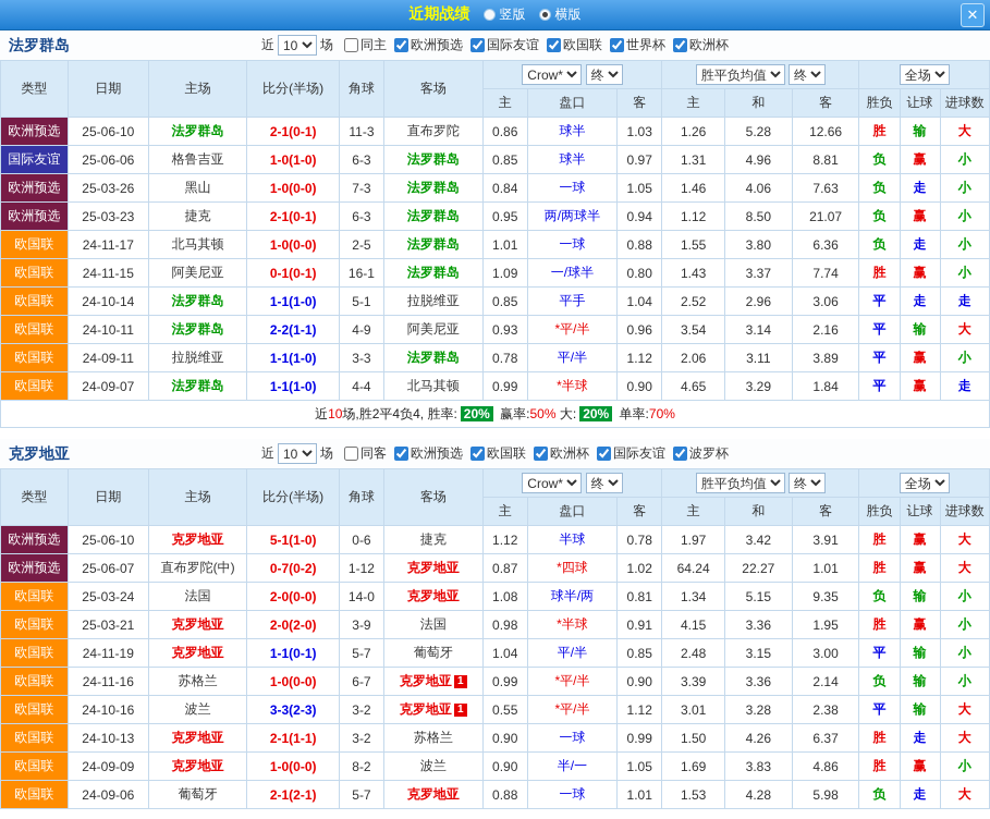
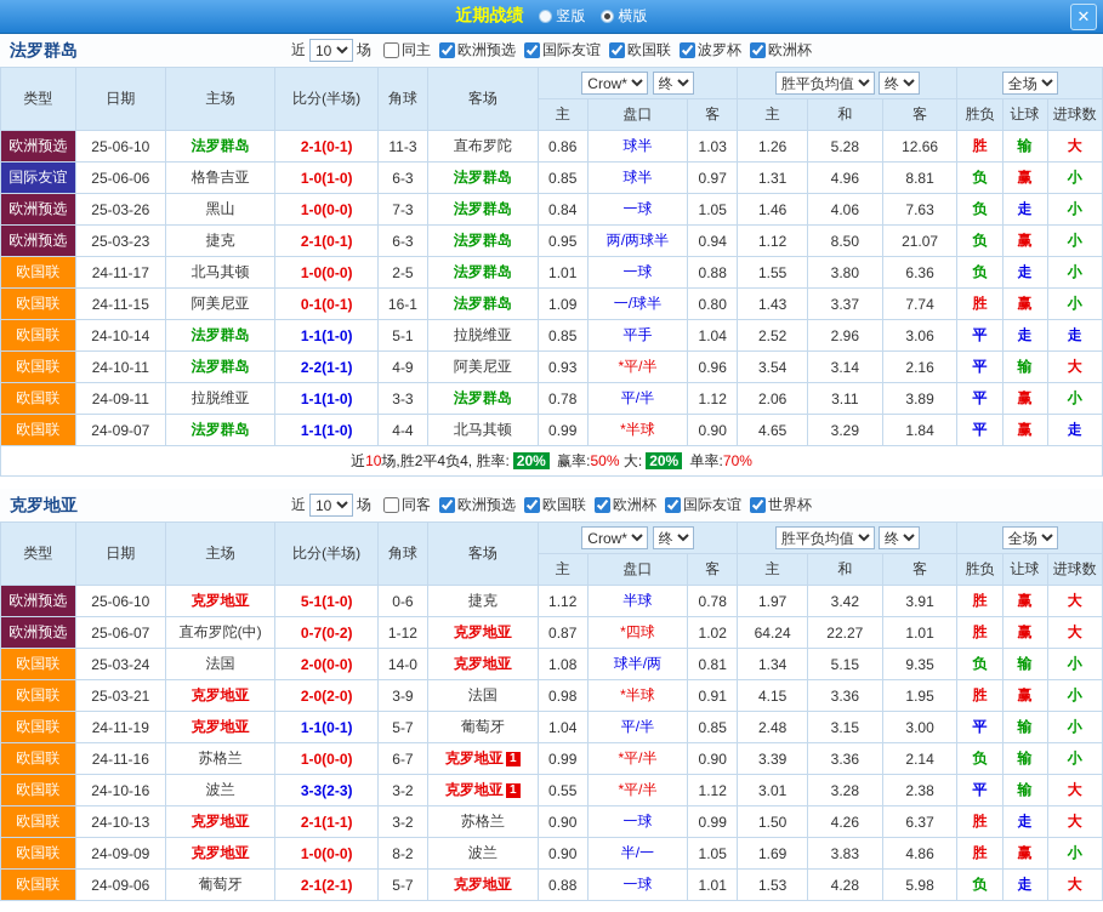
  近期战绩
  竖版
  横版
  ✕
  法罗群岛
  近
  10
  场
  同主
  欧洲预选
  国际友谊
  欧国联
- 世界杯
+ 波罗杯
  欧洲杯
  类型	日期	主场	比分(半场)	角球	客场	Crow* 终	胜平负均值 终	全场
  主	盘口	客	主	和	客	胜负	让球	进球数
  欧洲预选	25-06-10	法罗群岛	2-1(0-1)	11-3	直布罗陀	0.86	球半	1.03	1.26	5.28	12.66	胜	输	大
  国际友谊	25-06-06	格鲁吉亚	1-0(1-0)	6-3	法罗群岛	0.85	球半	0.97	1.31	4.96	8.81	负	赢	小
  欧洲预选	25-03-26	黑山	1-0(0-0)	7-3	法罗群岛	0.84	一球	1.05	1.46	4.06	7.63	负	走	小
  欧洲预选	25-03-23	捷克	2-1(0-1)	6-3	法罗群岛	0.95	两/两球半	0.94	1.12	8.50	21.07	负	赢	小
  欧国联	24-11-17	北马其顿	1-0(0-0)	2-5	法罗群岛	1.01	一球	0.88	1.55	3.80	6.36	负	走	小
  欧国联	24-11-15	阿美尼亚	0-1(0-1)	16-1	法罗群岛	1.09	一/球半	0.80	1.43	3.37	7.74	胜	赢	小
  欧国联	24-10-14	法罗群岛	1-1(1-0)	5-1	拉脱维亚	0.85	平手	1.04	2.52	2.96	3.06	平	走	走
  欧国联	24-10-11	法罗群岛	2-2(1-1)	4-9	阿美尼亚	0.93	*平/半	0.96	3.54	3.14	2.16	平	输	大
  欧国联	24-09-11	拉脱维亚	1-1(1-0)	3-3	法罗群岛	0.78	平/半	1.12	2.06	3.11	3.89	平	赢	小
  欧国联	24-09-07	法罗群岛	1-1(1-0)	4-4	北马其顿	0.99	*半球	0.90	4.65	3.29	1.84	平	赢	走
  近10场,胜2平4负4, 胜率: 20% 赢率:50% 大: 20% 单率:70%
  克罗地亚
  近
  10
  场
  同客
  欧洲预选
  欧国联
  欧洲杯
  国际友谊
- 波罗杯
+ 世界杯
  类型	日期	主场	比分(半场)	角球	客场	Crow* 终	胜平负均值 终	全场
  主	盘口	客	主	和	客	胜负	让球	进球数
  欧洲预选	25-06-10	克罗地亚	5-1(1-0)	0-6	捷克	1.12	半球	0.78	1.97	3.42	3.91	胜	赢	大
  欧洲预选	25-06-07	直布罗陀(中)	0-7(0-2)	1-12	克罗地亚	0.87	*四球	1.02	64.24	22.27	1.01	胜	赢	大
  欧国联	25-03-24	法国	2-0(0-0)	14-0	克罗地亚	1.08	球半/两	0.81	1.34	5.15	9.35	负	输	小
  欧国联	25-03-21	克罗地亚	2-0(2-0)	3-9	法国	0.98	*半球	0.91	4.15	3.36	1.95	胜	赢	小
  欧国联	24-11-19	克罗地亚	1-1(0-1)	5-7	葡萄牙	1.04	平/半	0.85	2.48	3.15	3.00	平	输	小
  欧国联	24-11-16	苏格兰	1-0(0-0)	6-7	克罗地亚 1	0.99	*平/半	0.90	3.39	3.36	2.14	负	输	小
  欧国联	24-10-16	波兰	3-3(2-3)	3-2	克罗地亚 1	0.55	*平/半	1.12	3.01	3.28	2.38	平	输	大
  欧国联	24-10-13	克罗地亚	2-1(1-1)	3-2	苏格兰	0.90	一球	0.99	1.50	4.26	6.37	胜	走	大
  欧国联	24-09-09	克罗地亚	1-0(0-0)	8-2	波兰	0.90	半/一	1.05	1.69	3.83	4.86	胜	赢	小
  欧国联	24-09-06	葡萄牙	2-1(2-1)	5-7	克罗地亚	0.88	一球	1.01	1.53	4.28	5.98	负	走	大
